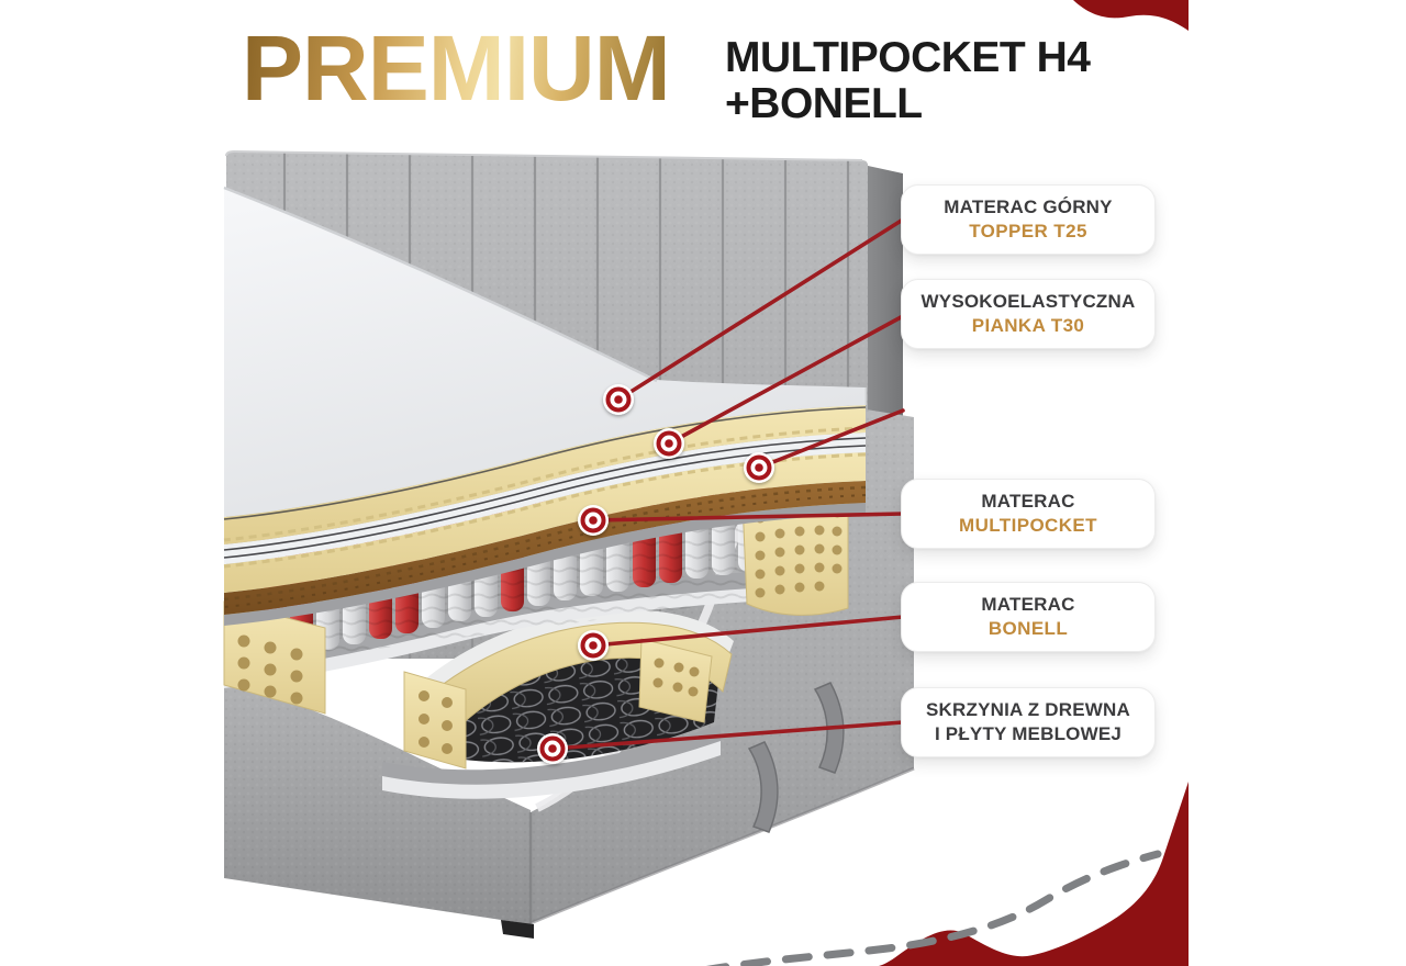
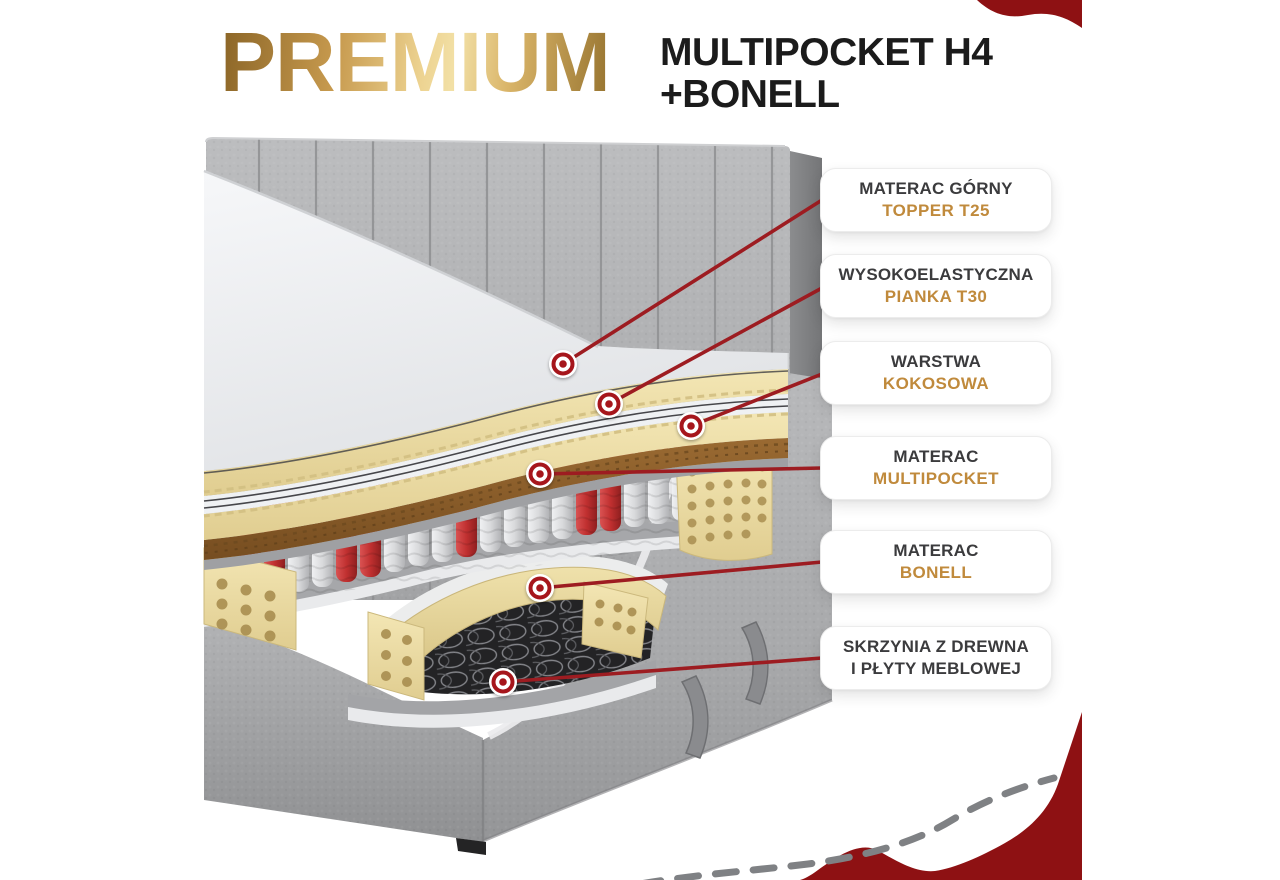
  PREMIUM
  MULTIPOCKET H4
  +BONELL
  MATERAC GÓRNY
  TOPPER T25
  WYSOKOELASTYCZNA
  PIANKA T30
+ WARSTWA
+ KOKOSOWA
  MATERAC
  MULTIPOCKET
  MATERAC
  BONELL
  SKRZYNIA Z DREWNA
  I PŁYTY MEBLOWEJ
